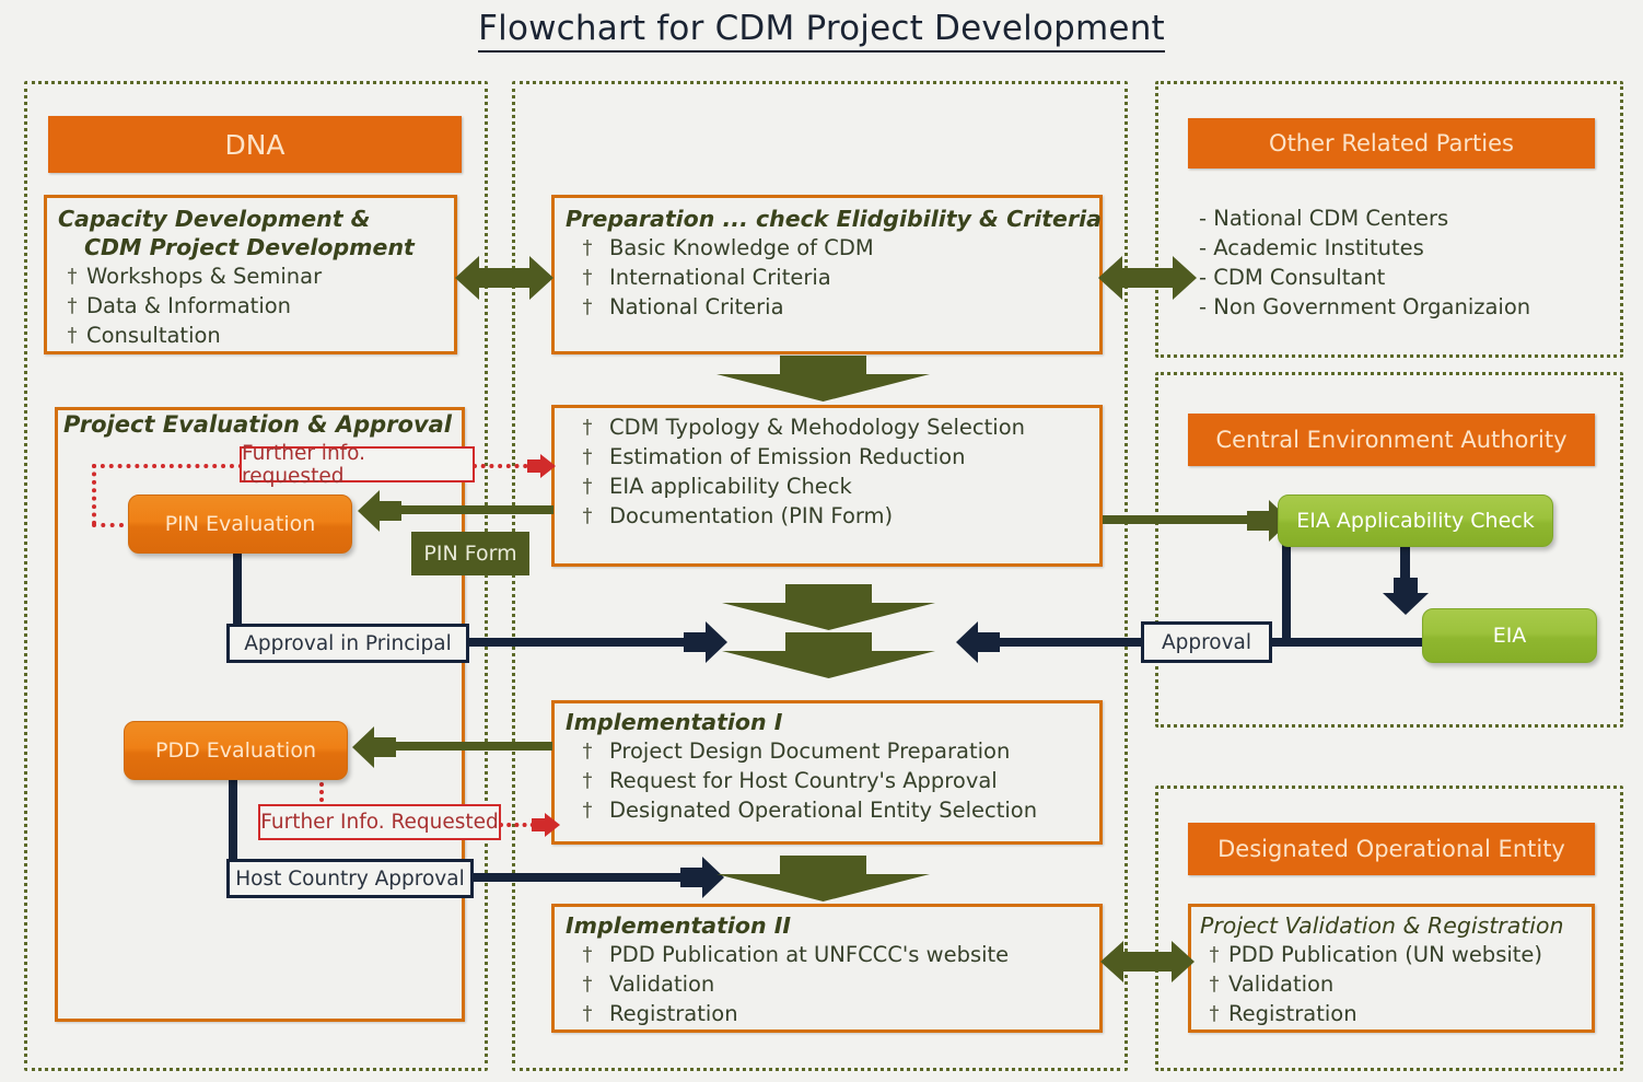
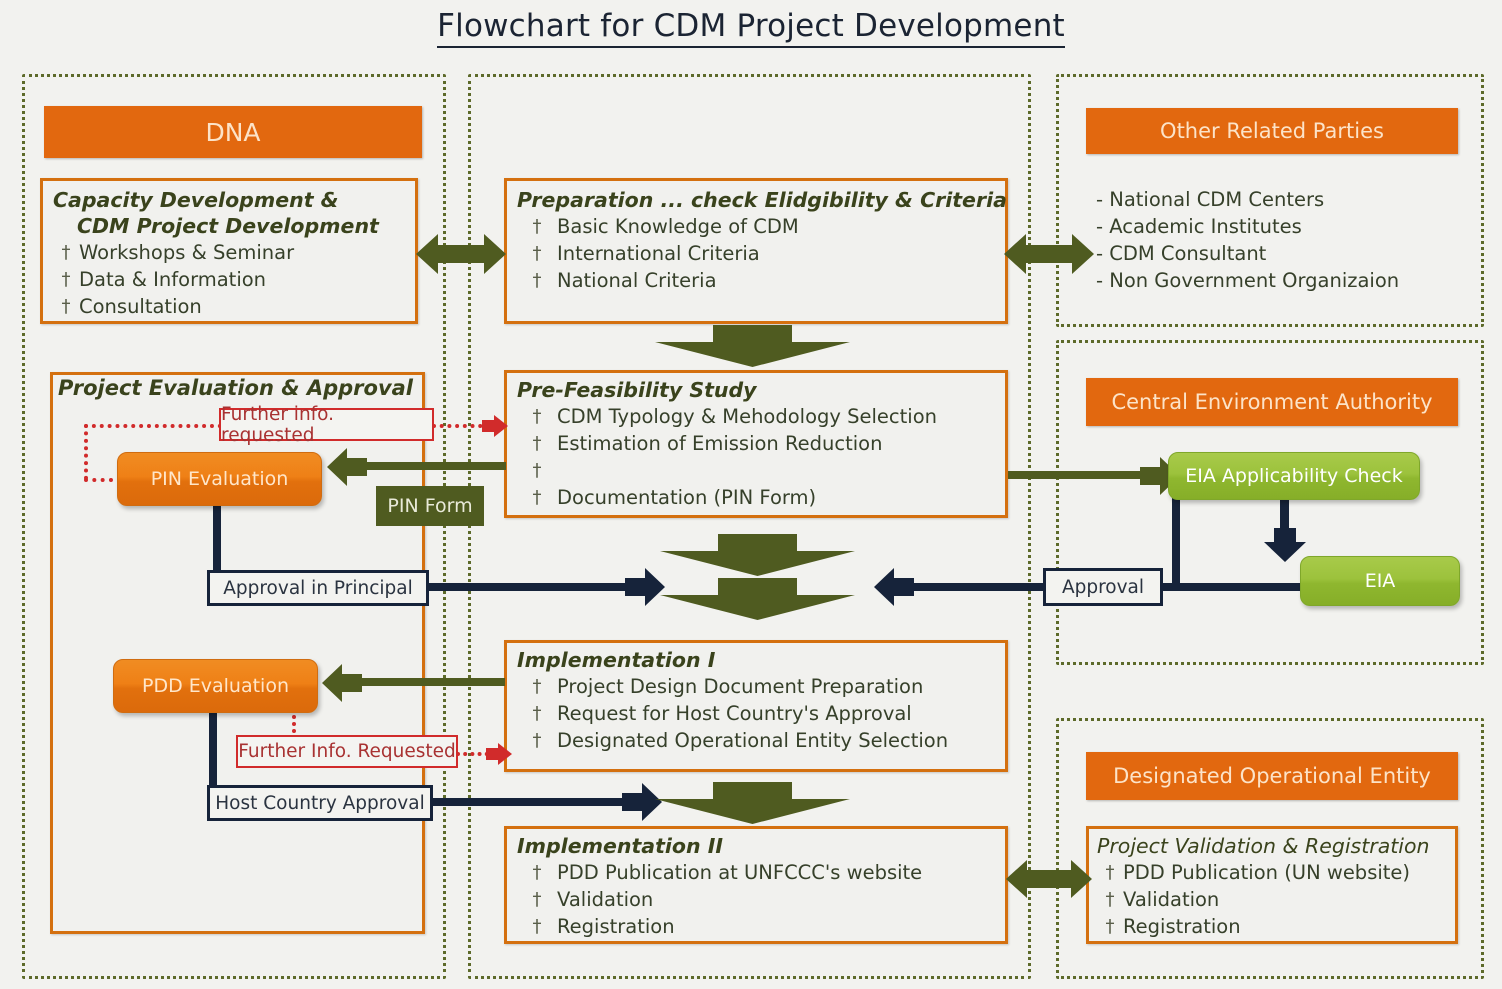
  Flowchart for CDM Project Development
  DNA
  Other Related Parties
  Central Environment Authority
  Designated Operational Entity
  Capacity Development &
  CDM Project Development
  †
  Workshops & Seminar
  †
  Data & Information
  †
  Consultation
  Project Evaluation & Approval
  - National CDM Centers
  - Academic Institutes
  - CDM Consultant
  - Non Government Organizaion
  Preparation ... check Elidgibility & Criteria
  †
  Basic Knowledge of CDM
  †
  International Criteria
  †
  National Criteria
+ Pre-Feasibility Study
  †
  CDM Typology & Mehodology Selection
  †
  Estimation of Emission Reduction
  †
- EIA applicability Check
  †
  Documentation (PIN Form)
  Implementation I
  †
  Project Design Document Preparation
  †
  Request for Host Country's Approval
  †
  Designated Operational Entity Selection
  Implementation II
  †
  PDD Publication at UNFCCC's website
  †
  Validation
  †
  Registration
  Project Validation & Registration
  †
  PDD Publication (UN website)
  †
  Validation
  †
  Registration
  PIN Evaluation
  PDD Evaluation
  Further info. requested
  Further Info. Requested
  PIN Form
  Approval in Principal
  Host Country Approval
  Approval
  EIA Applicability Check
  EIA
